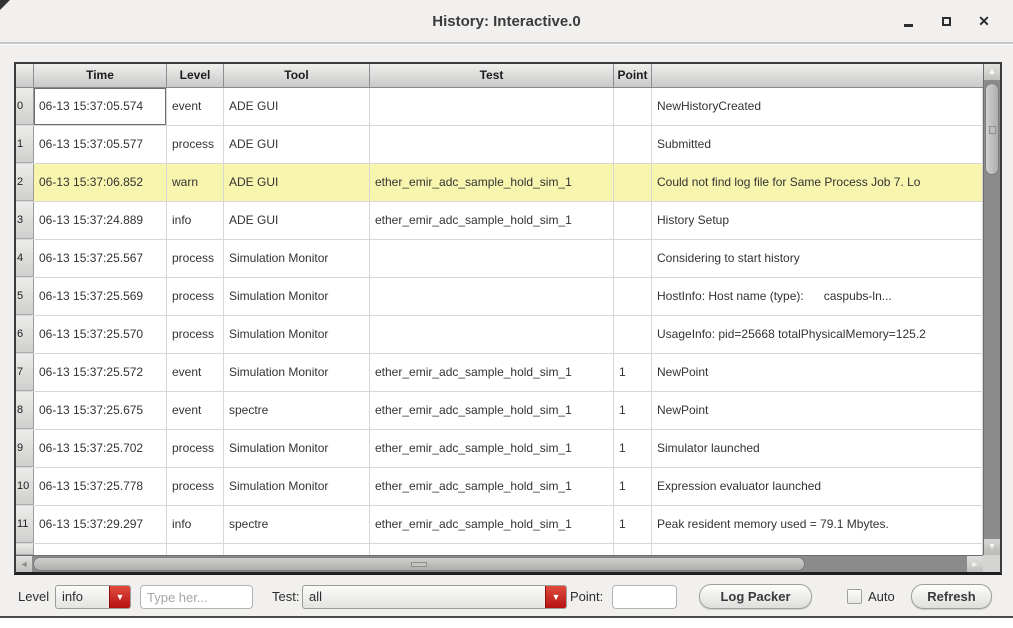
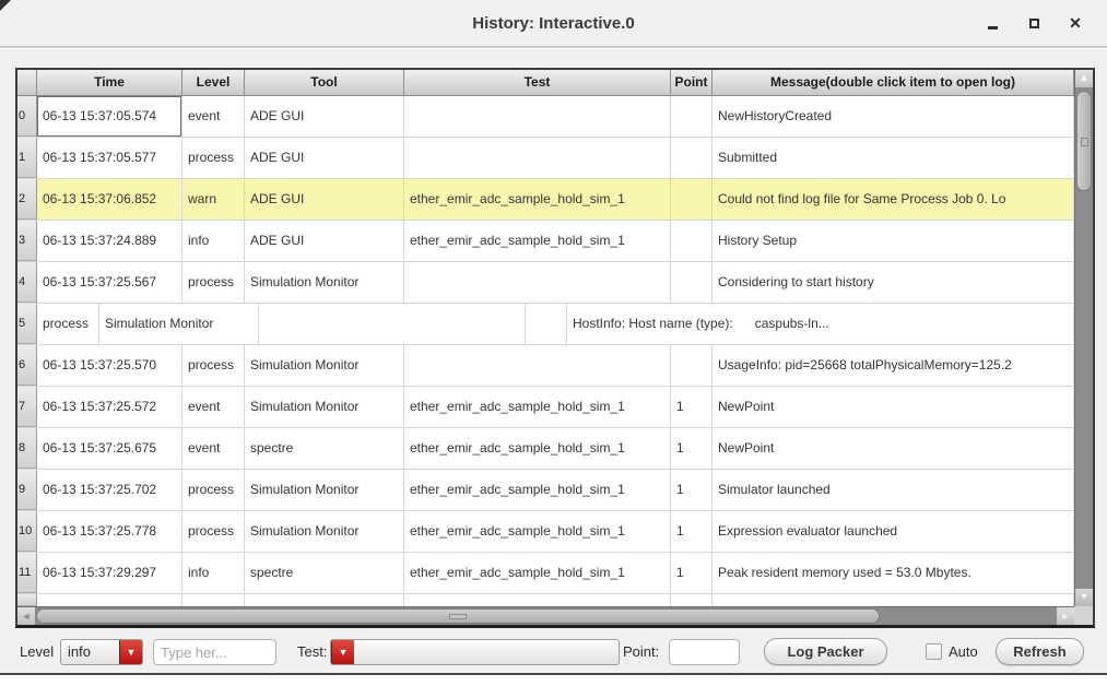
  History: Interactive.0
  ✕
  Time
  Level
  Tool
  Test
  Point
+ Message(double click item to open log)
  0
  06-13 15:37:05.574
  event
  ADE GUI
  NewHistoryCreated
  1
  06-13 15:37:05.577
  process
  ADE GUI
  Submitted
  2
  06-13 15:37:06.852
  warn
  ADE GUI
  ether_emir_adc_sample_hold_sim_1
- Could not find log file for Same Process Job 7. Lo
+ Could not find log file for Same Process Job 0. Lo
  3
  06-13 15:37:24.889
  info
  ADE GUI
  ether_emir_adc_sample_hold_sim_1
  History Setup
  4
  06-13 15:37:25.567
  process
  Simulation Monitor
  Considering to start history
  5
- 06-13 15:37:25.569
  process
  Simulation Monitor
  HostInfo: Host name (type): caspubs-ln...
  6
  06-13 15:37:25.570
  process
  Simulation Monitor
  UsageInfo: pid=25668 totalPhysicalMemory=125.2
  7
  06-13 15:37:25.572
  event
  Simulation Monitor
  ether_emir_adc_sample_hold_sim_1
  1
  NewPoint
  8
  06-13 15:37:25.675
  event
  spectre
  ether_emir_adc_sample_hold_sim_1
  1
  NewPoint
  9
  06-13 15:37:25.702
  process
  Simulation Monitor
  ether_emir_adc_sample_hold_sim_1
  1
  Simulator launched
  10
  06-13 15:37:25.778
  process
  Simulation Monitor
  ether_emir_adc_sample_hold_sim_1
  1
  Expression evaluator launched
  11
  06-13 15:37:29.297
  info
  spectre
  ether_emir_adc_sample_hold_sim_1
  1
- Peak resident memory used = 79.1 Mbytes.
+ Peak resident memory used = 53.0 Mbytes.
  ▲
  ▼
  ◄
  ►
  Level
  info
  ▼
  Type her...
  Test:
- all
  ▼
  Point:
  Log Packer
  Auto
  Refresh
